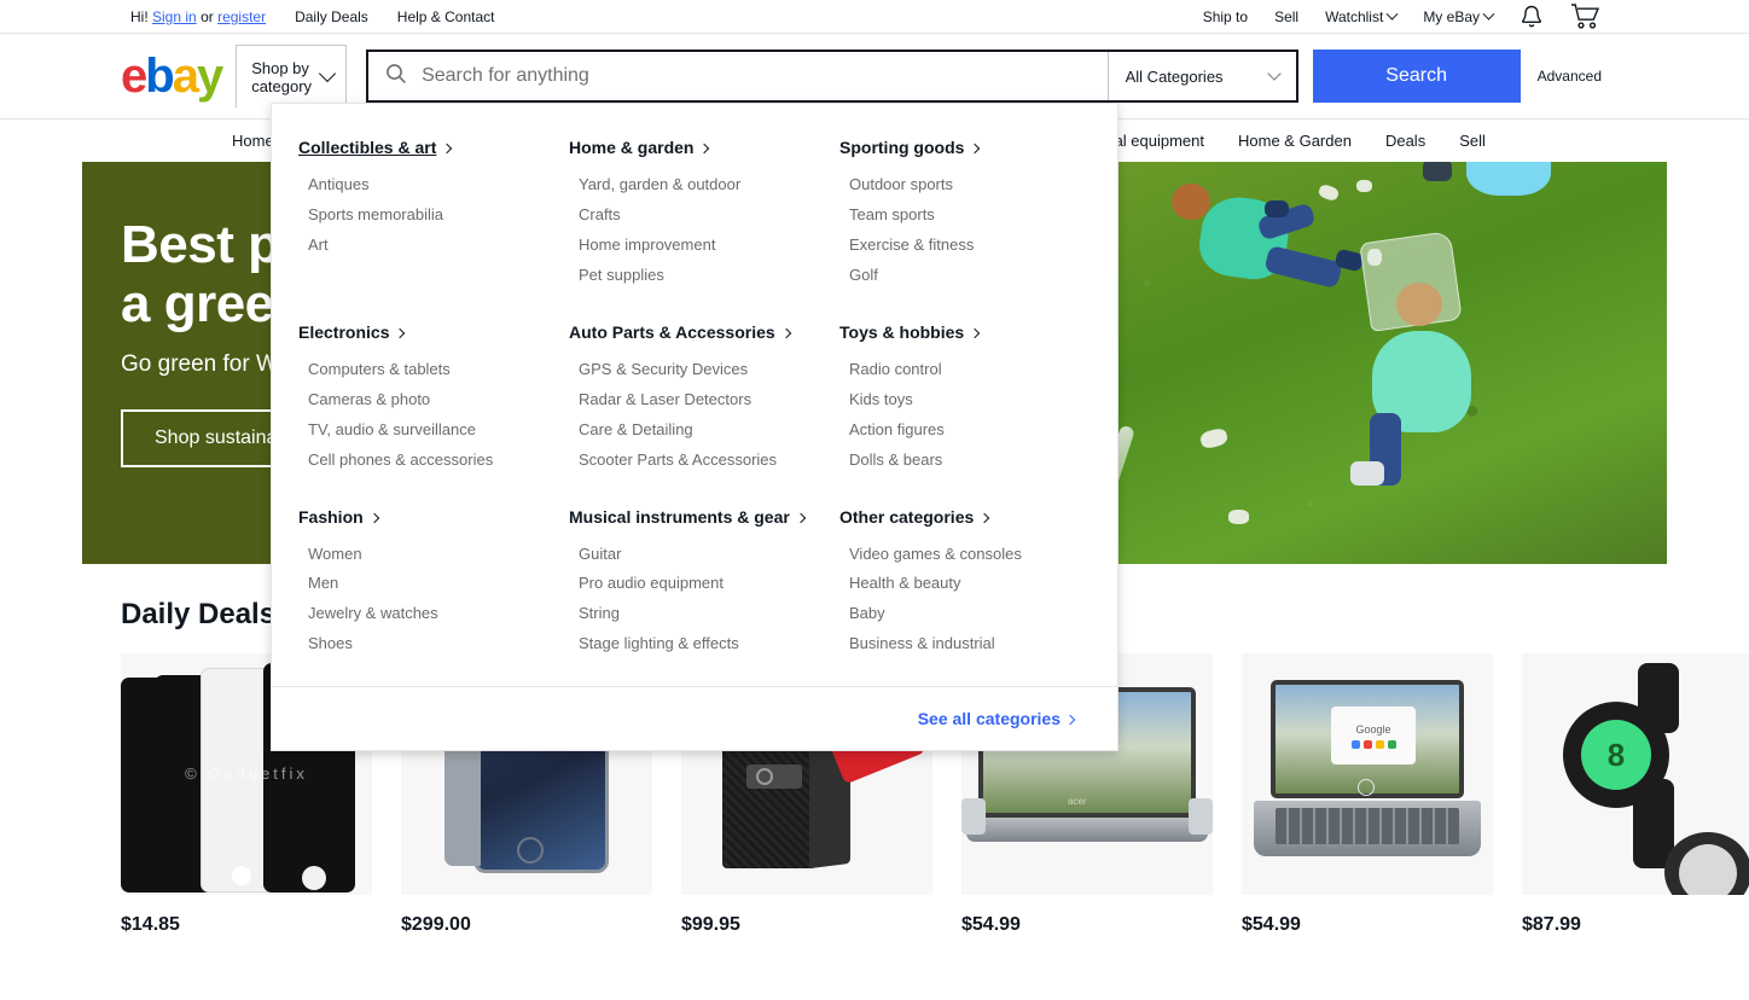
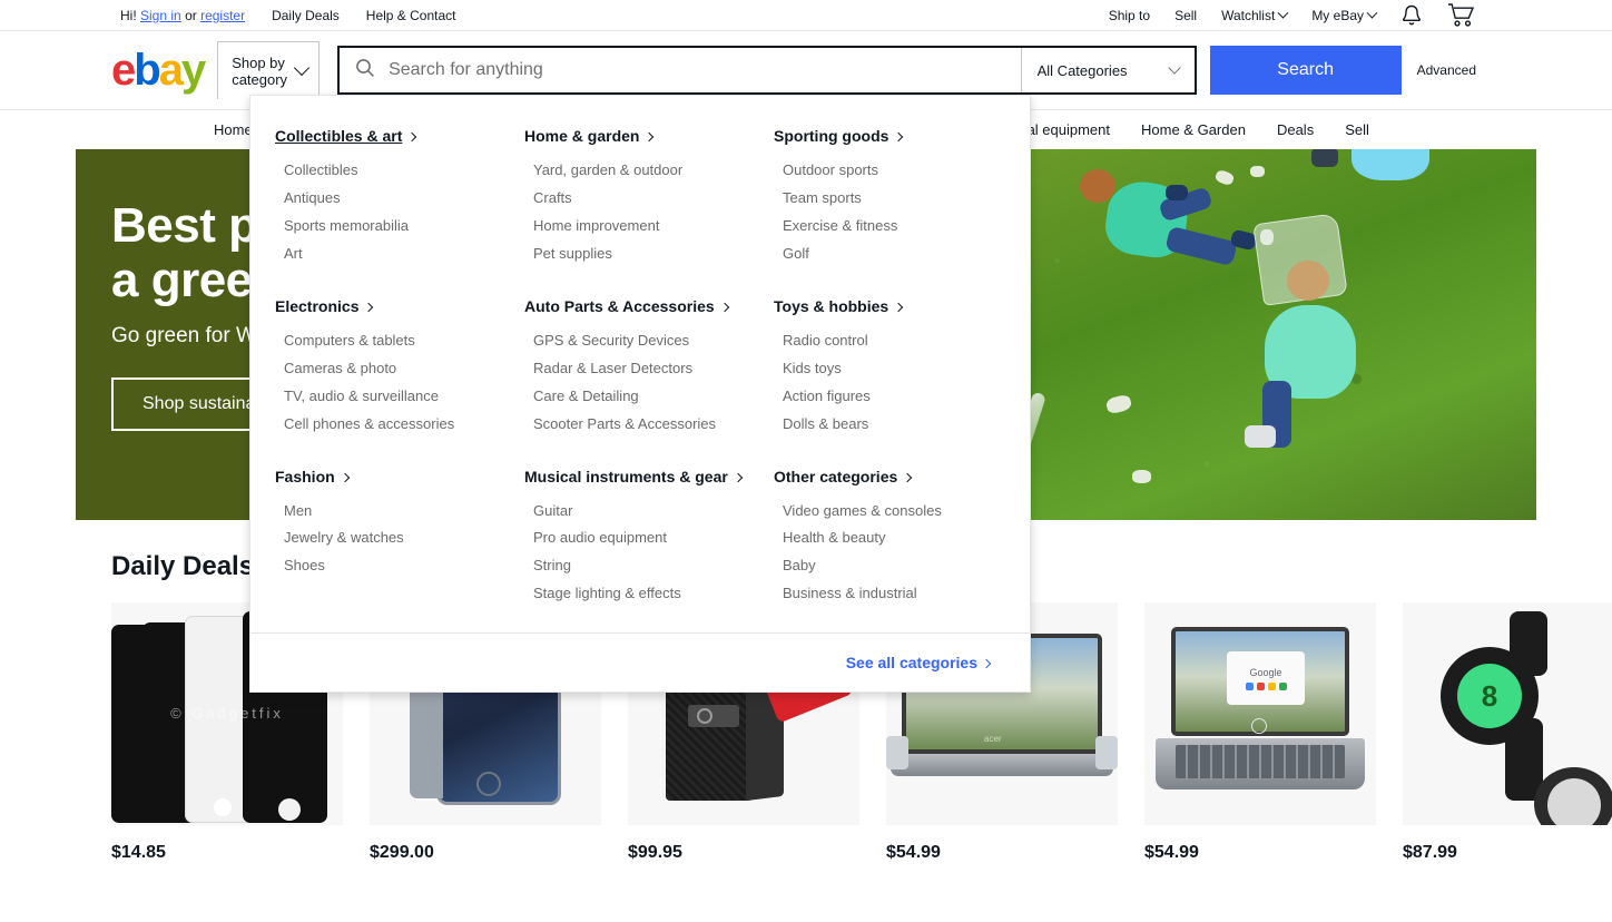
  Hi! Sign in or register
  Daily Deals
  Help & Contact
  Ship to
  Sell
  Watchlist
  My eBay
  ebay
  Shop by
  category
  Search for anything
  All Categories
  Search
  Advanced
  Hom
  Home & Garden
  Deals
  Sell
  Shop sustain
  Daily Deals
  © Gadgetfix
  $14.85
  $299.00
  $99.95
  acer
  $54.99
  Google
  $54.99
  8
  $87.99
  Collectibles & art
+ Collectibles
  Antiques
  Sports memorabilia
  Art
  Home & garden
  Yard, garden & outdoor
  Crafts
  Home improvement
  Pet supplies
  Sporting goods
  Outdoor sports
  Team sports
  Exercise & fitness
  Golf
  Electronics
  Computers & tablets
  Cameras & photo
  TV, audio & surveillance
  Cell phones & accessories
  Auto Parts & Accessories
  GPS & Security Devices
  Radar & Laser Detectors
  Care & Detailing
  Scooter Parts & Accessories
  Toys & hobbies
  Radio control
  Kids toys
  Action figures
  Dolls & bears
  Fashion
- Women
  Men
  Jewelry & watches
  Shoes
  Musical instruments & gear
  Guitar
  Pro audio equipment
  String
  Stage lighting & effects
  Other categories
  Video games & consoles
  Health & beauty
  Baby
  Business & industrial
  See all categories
